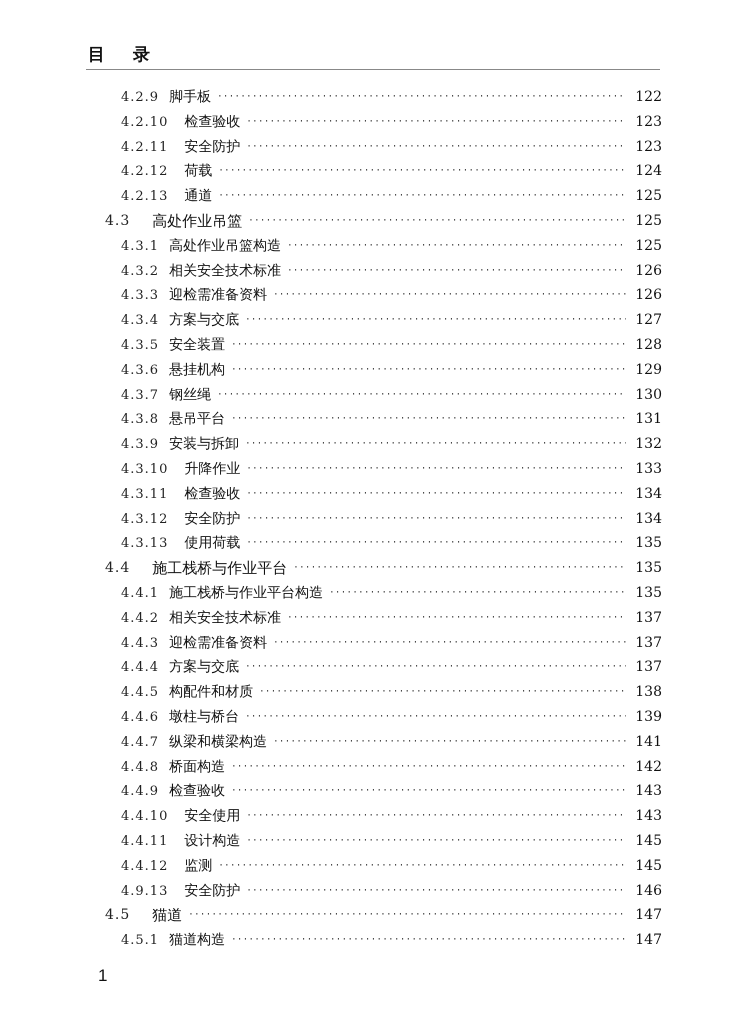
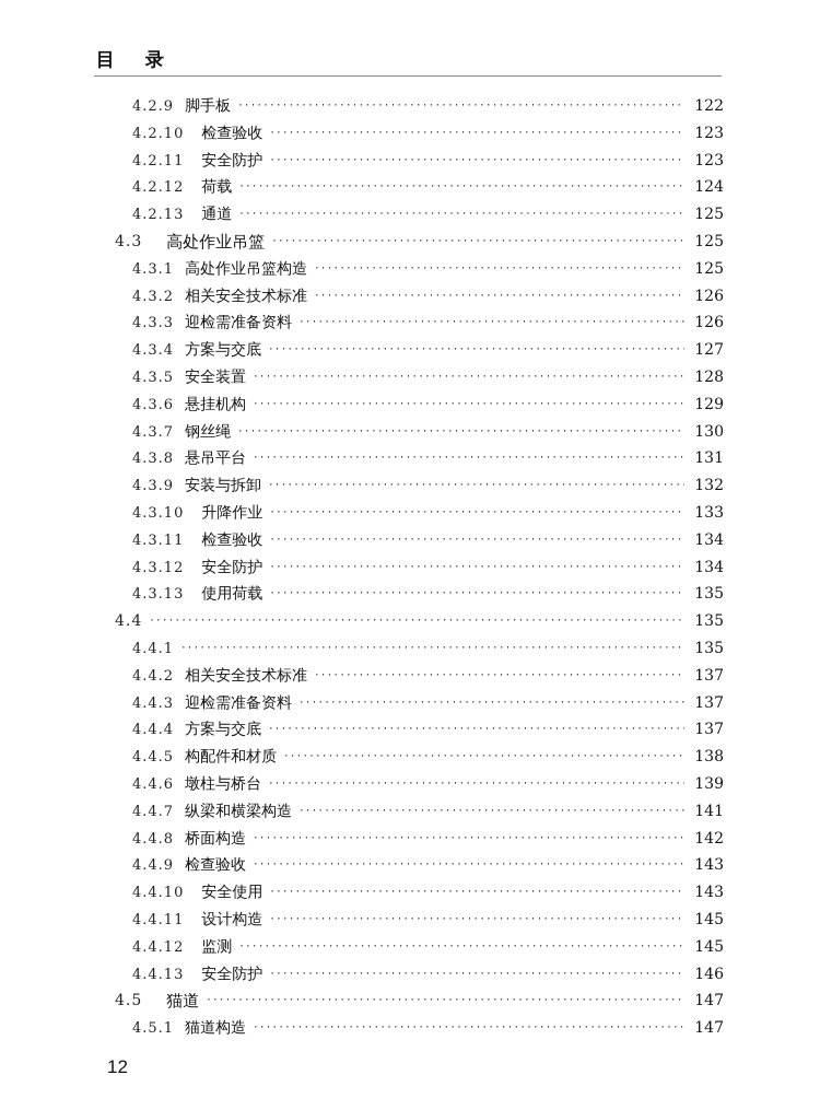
  目 录
  4.2.9
  脚手板
  122
  4.2.10
  检查验收
  123
  4.2.11
  安全防护
  123
  4.2.12
  荷载
  124
  4.2.13
  通道
  125
  4.3
  高处作业吊篮
  125
  4.3.1
  高处作业吊篮构造
  125
  4.3.2
  相关安全技术标准
  126
  4.3.3
  迎检需准备资料
  126
  4.3.4
  方案与交底
  127
  4.3.5
  安全装置
  128
  4.3.6
  悬挂机构
  129
  4.3.7
  钢丝绳
  130
  4.3.8
  悬吊平台
  131
  4.3.9
  安装与拆卸
  132
  4.3.10
  升降作业
  133
  4.3.11
  检查验收
  134
  4.3.12
  安全防护
  134
  4.3.13
  使用荷载
  135
  4.4
- 施工栈桥与作业平台
  135
  4.4.1
- 施工栈桥与作业平台构造
  135
  4.4.2
  相关安全技术标准
  137
  4.4.3
  迎检需准备资料
  137
  4.4.4
  方案与交底
  137
  4.4.5
  构配件和材质
  138
  4.4.6
  墩柱与桥台
  139
  4.4.7
  纵梁和横梁构造
  141
  4.4.8
  桥面构造
  142
  4.4.9
  检查验收
  143
  4.4.10
  安全使用
  143
  4.4.11
  设计构造
  145
  4.4.12
  监测
  145
- 4.9.13
+ 4.4.13
  安全防护
  146
  4.5
  猫道
  147
  4.5.1
  猫道构造
  147
- 1
+ 12
